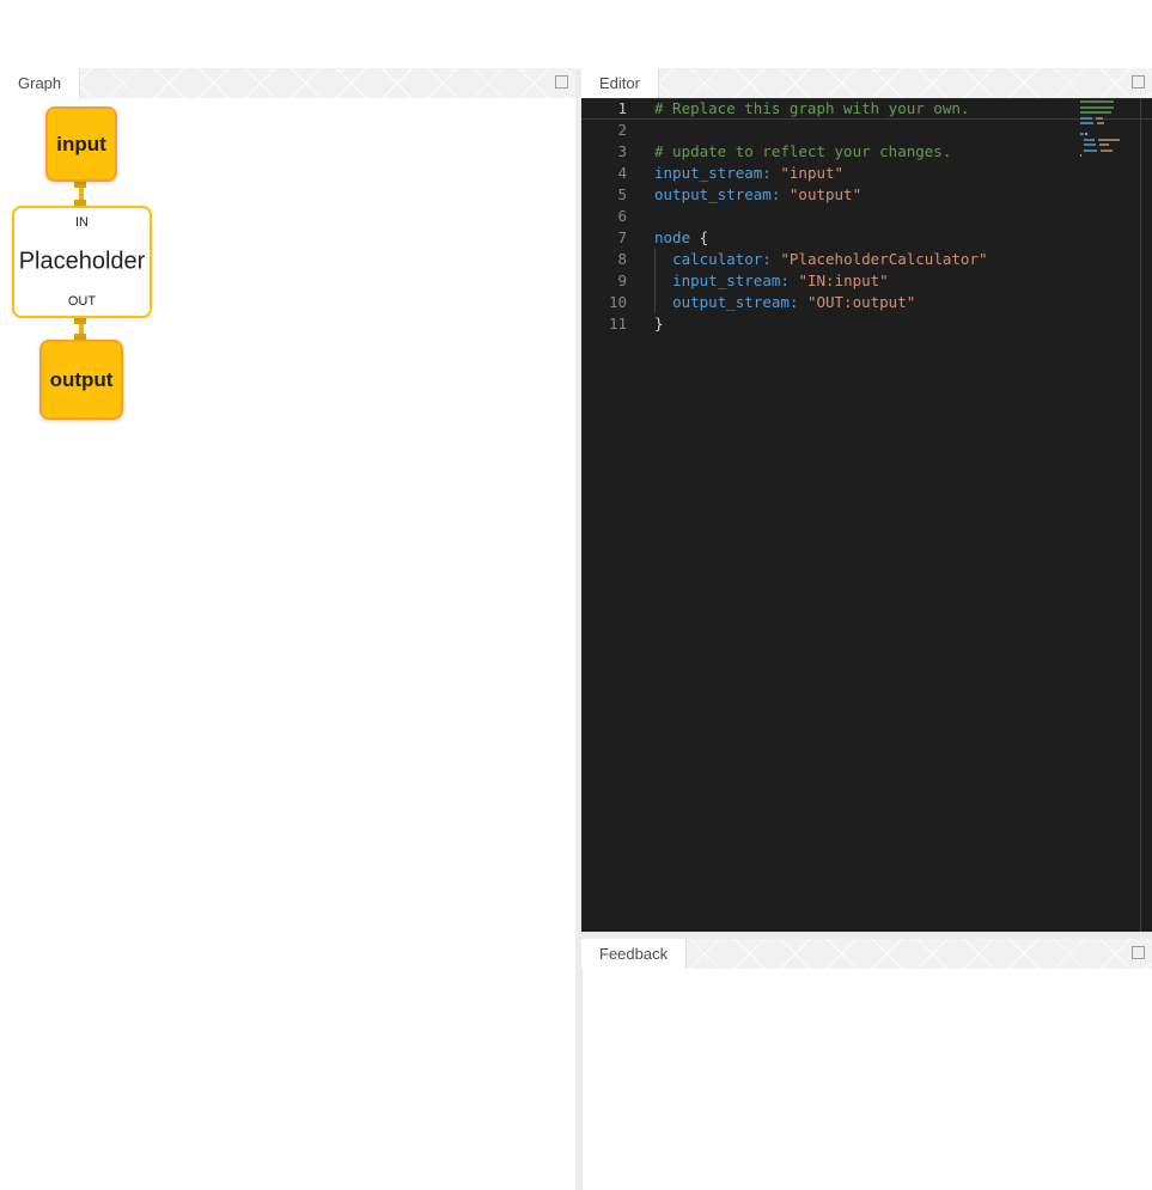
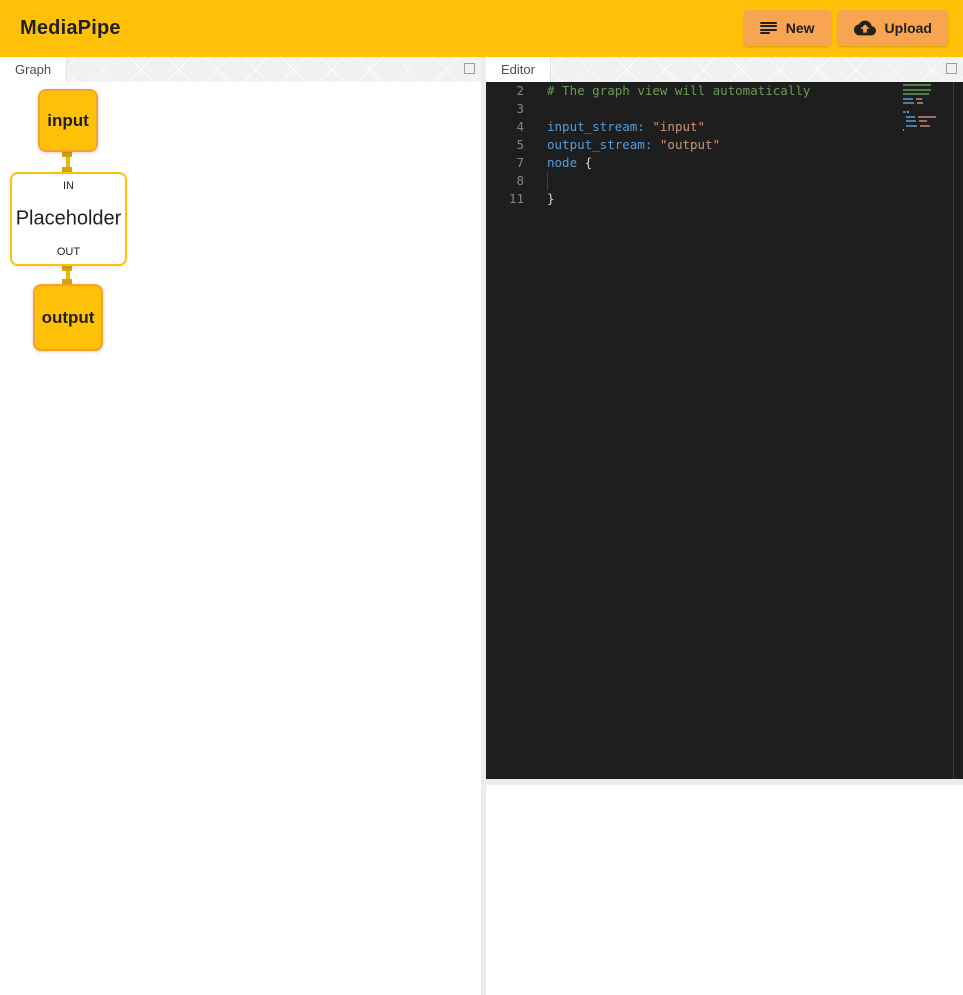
+ MediaPipe
+ New
+ Upload
  Graph
  input
  IN
  Placeholder
  OUT
  output
  Editor
- 1
- # Replace this graph with your own.
  2
+ # The graph view will automatically
  3
- # update to reflect your changes.
  4
  input_stream: "input"
  5
  output_stream: "output"
- 6
  7
  node {
  8
- calculator: "PlaceholderCalculator"
- 9
- input_stream: "IN:input"
- 10
- output_stream: "OUT:output"
  11
  }
- Feedback
